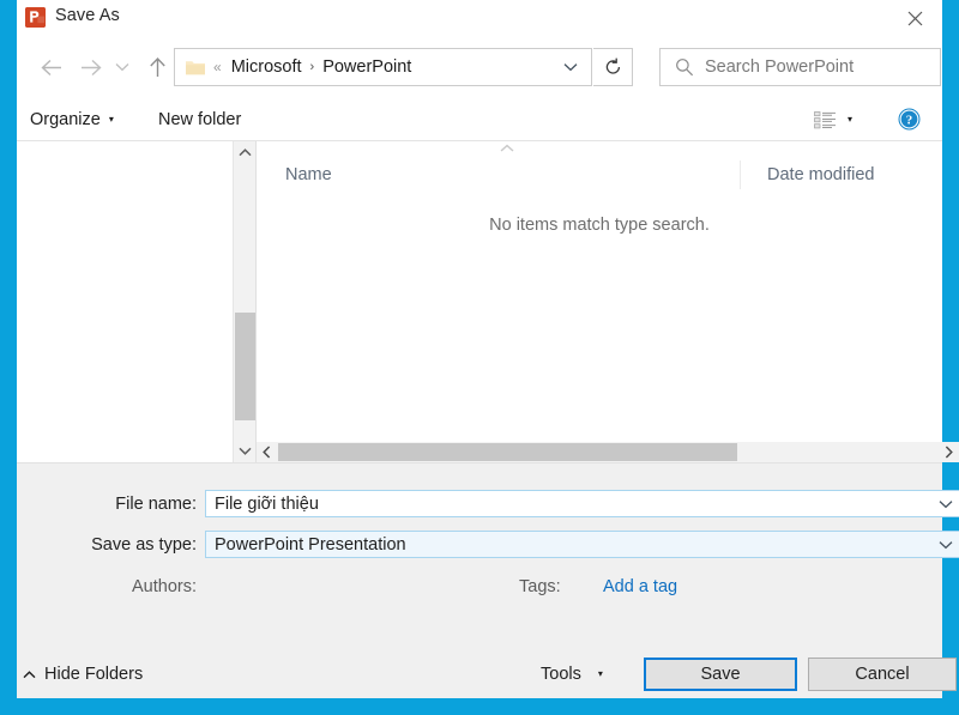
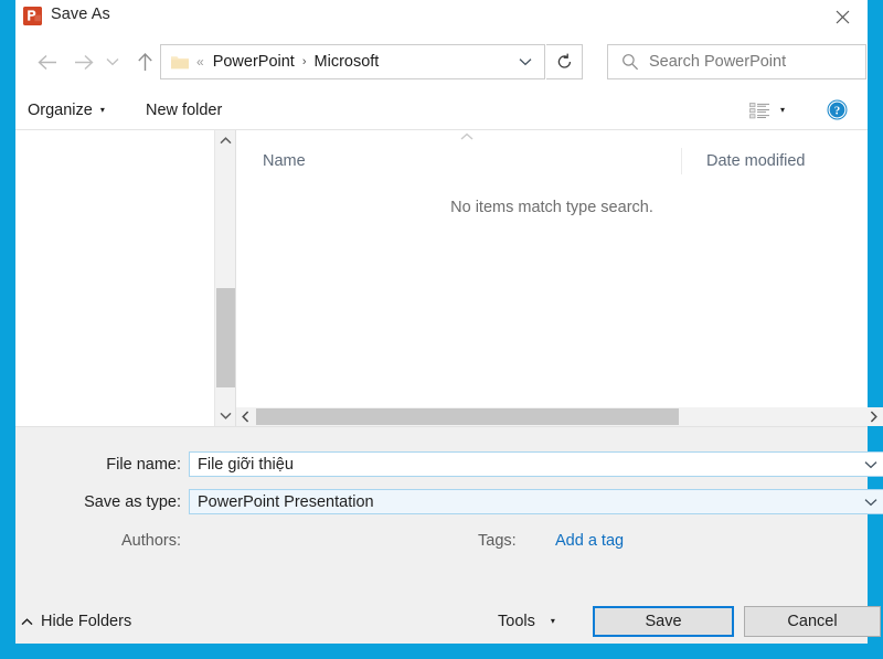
  Save As
  «
- Microsoft
+ PowerPoint
  ›
- PowerPoint
+ Microsoft
  Search PowerPoint
  Organize
  ▾
  New folder
  ▾
  ?
  Name
  Date modified
  No items match type search.
  File name:
  File giỡi thiệu
  Save as type:
  PowerPoint Presentation
  Authors:
  Tags:
  Add a tag
  Hide Folders
  Tools
  ▾
  Save
  Cancel
